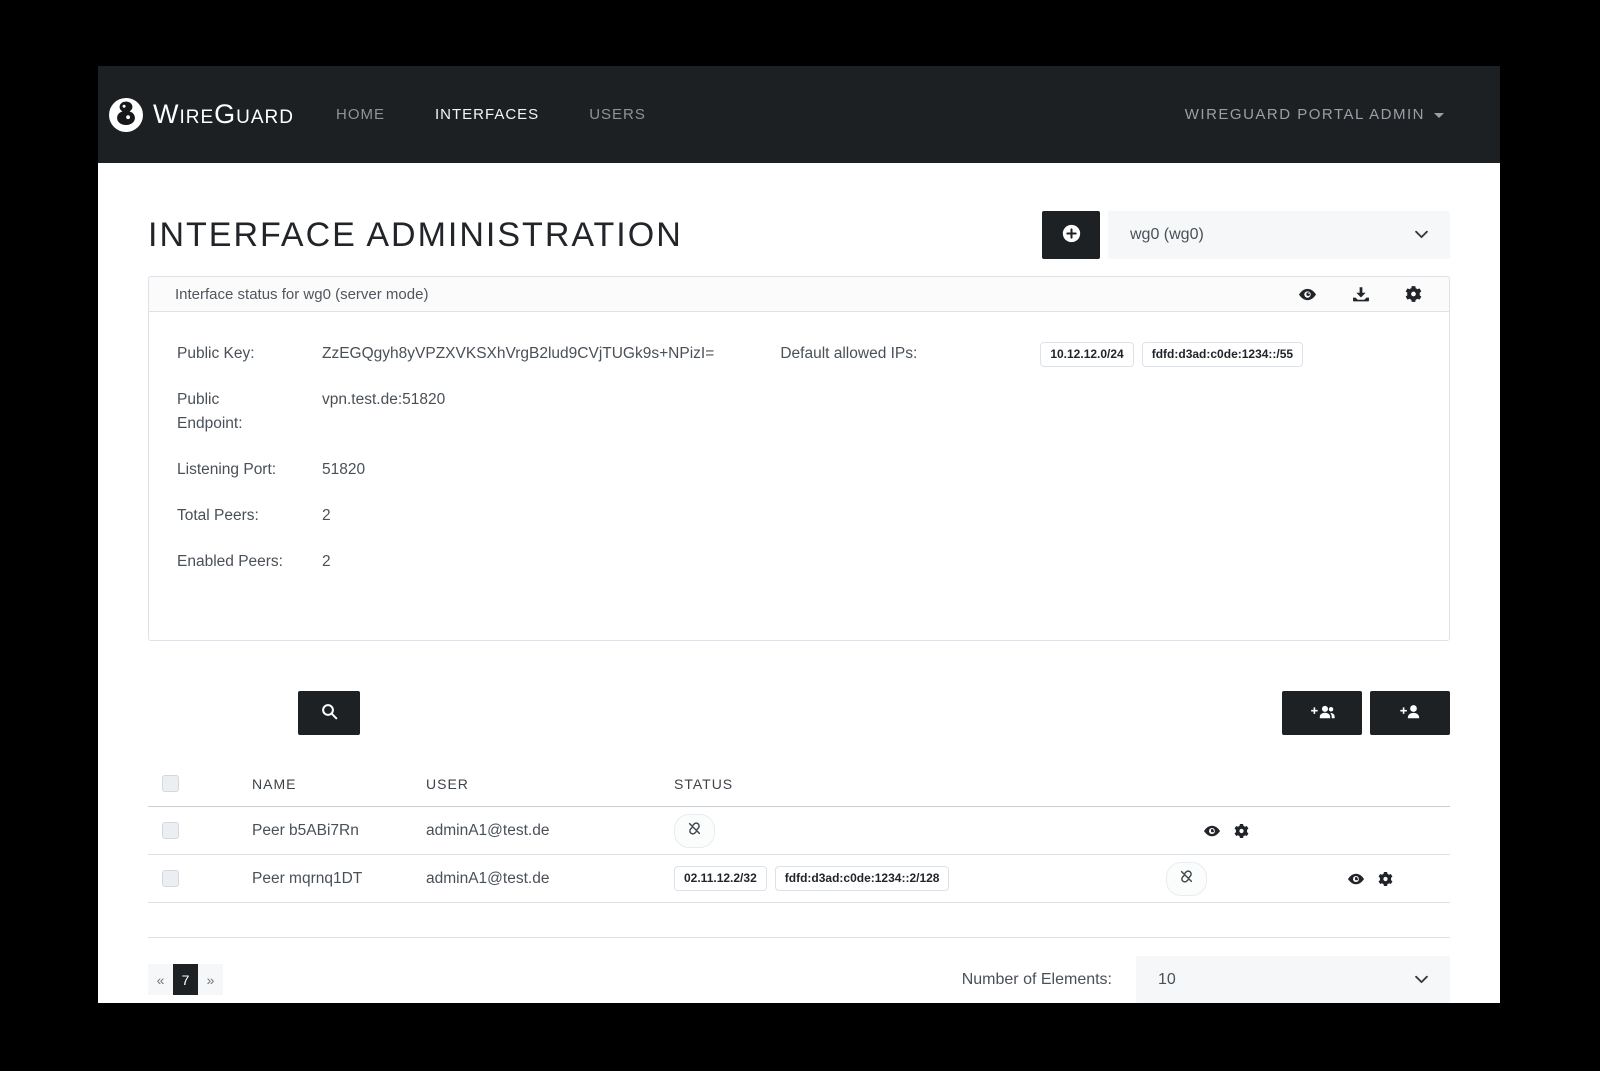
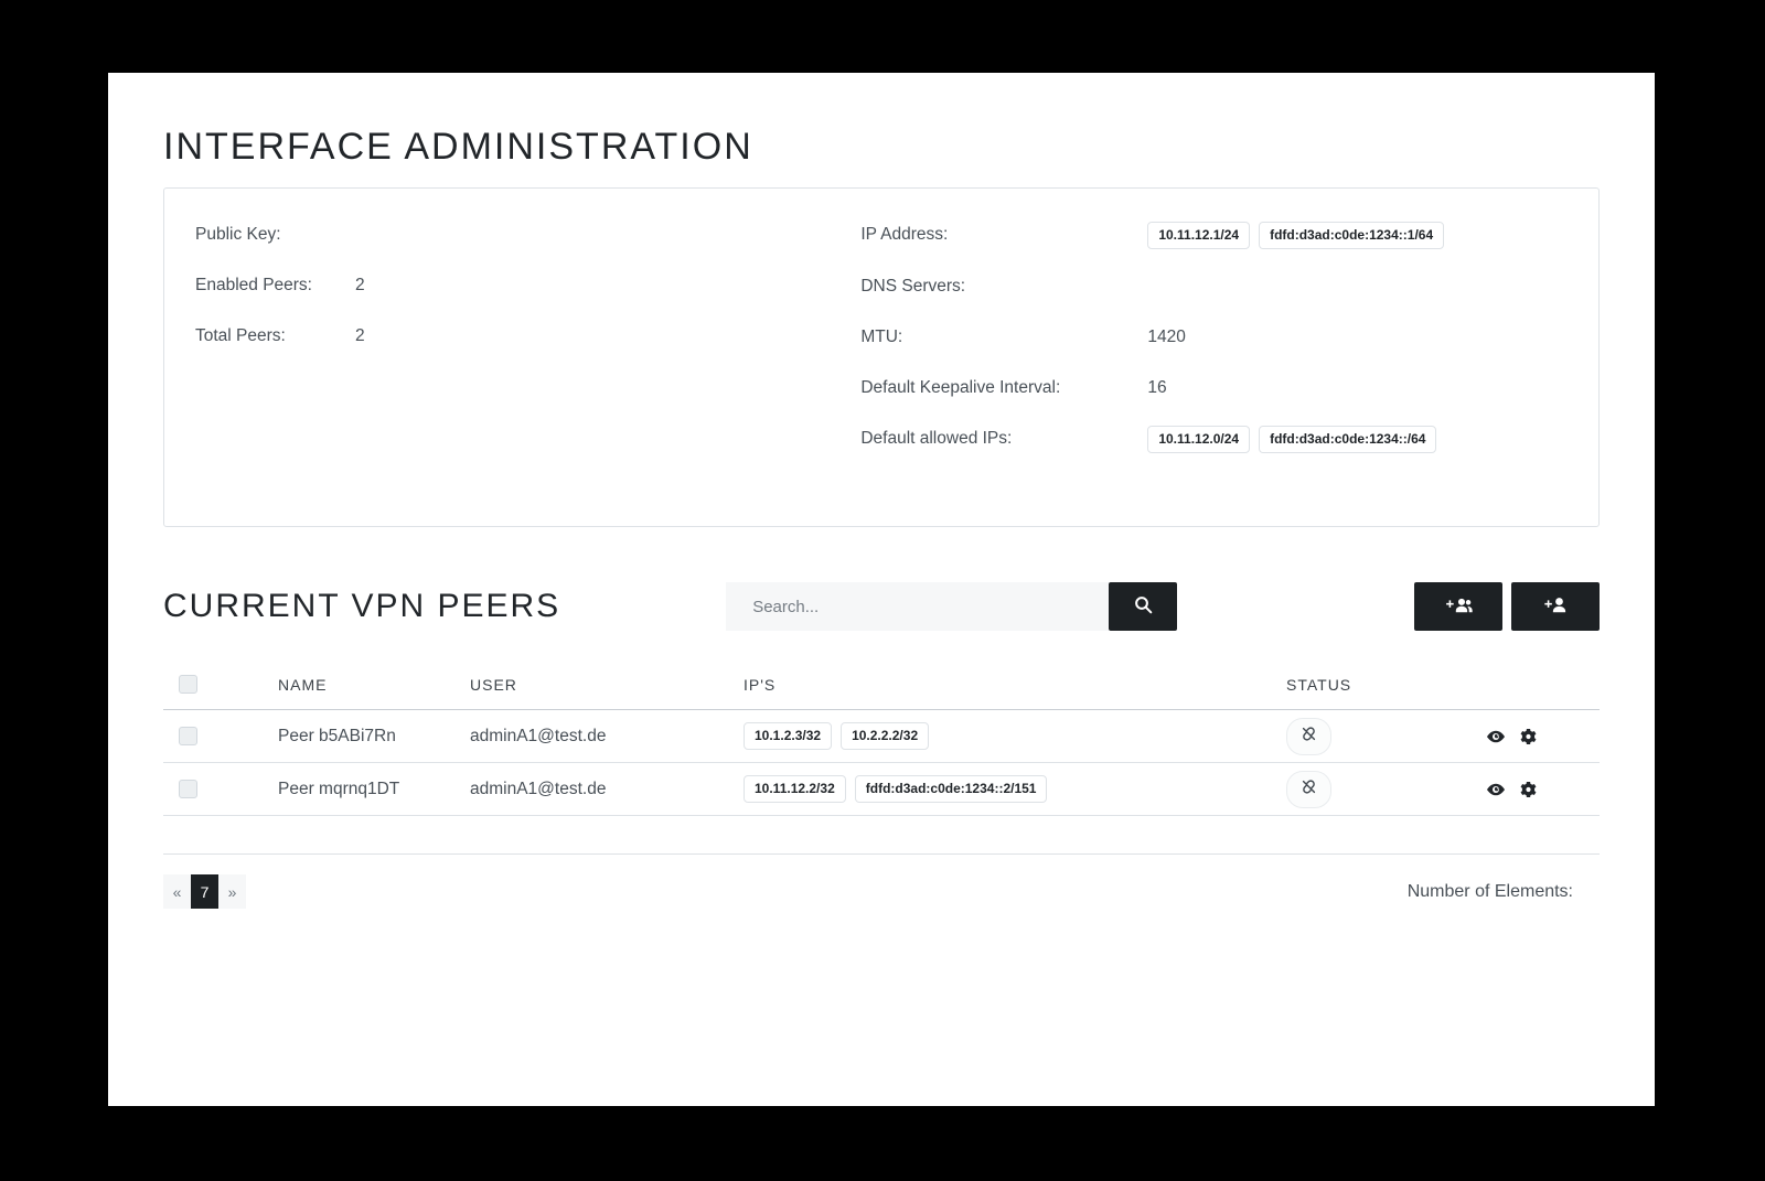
- WireGuard
- HOME
- INTERFACES
- USERS
- WIREGUARD PORTAL ADMIN
  INTERFACE ADMINISTRATION
- wg0 (wg0)
- Interface status for wg0 (server mode)
  Public Key:
- ZzEGQgyh8yVPZXVKSXhVrgB2lud9CVjTUGk9s+NPizI=
- Public Endpoint:
- vpn.test.de:51820
- Listening Port:
- 51820
- Total Peers:
+ Enabled Peers:
  2
- Enabled Peers:
+ Total Peers:
  2
+ IP Address:
+ 10.11.12.1/24
+ fdfd:d3ad:c0de:1234::1/64
+ DNS Servers:
+ MTU:
+ 1420
+ Default Keepalive Interval:
+ 16
  Default allowed IPs:
- 10.12.12.0/24
+ 10.11.12.0/24
- fdfd:d3ad:c0de:1234::/55
+ fdfd:d3ad:c0de:1234::/64
+ CURRENT VPN PEERS
+ Search...
  NAME
  USER
+ IP'S
  STATUS
  Peer b5ABi7Rn
  adminA1@test.de
+ 10.1.2.3/32
+ 10.2.2.2/32
  Peer mqrnq1DT
  adminA1@test.de
- 02.11.12.2/32
+ 10.11.12.2/32
- fdfd:d3ad:c0de:1234::2/128
+ fdfd:d3ad:c0de:1234::2/151
  «
  7
  »
  Number of Elements:
- 10
